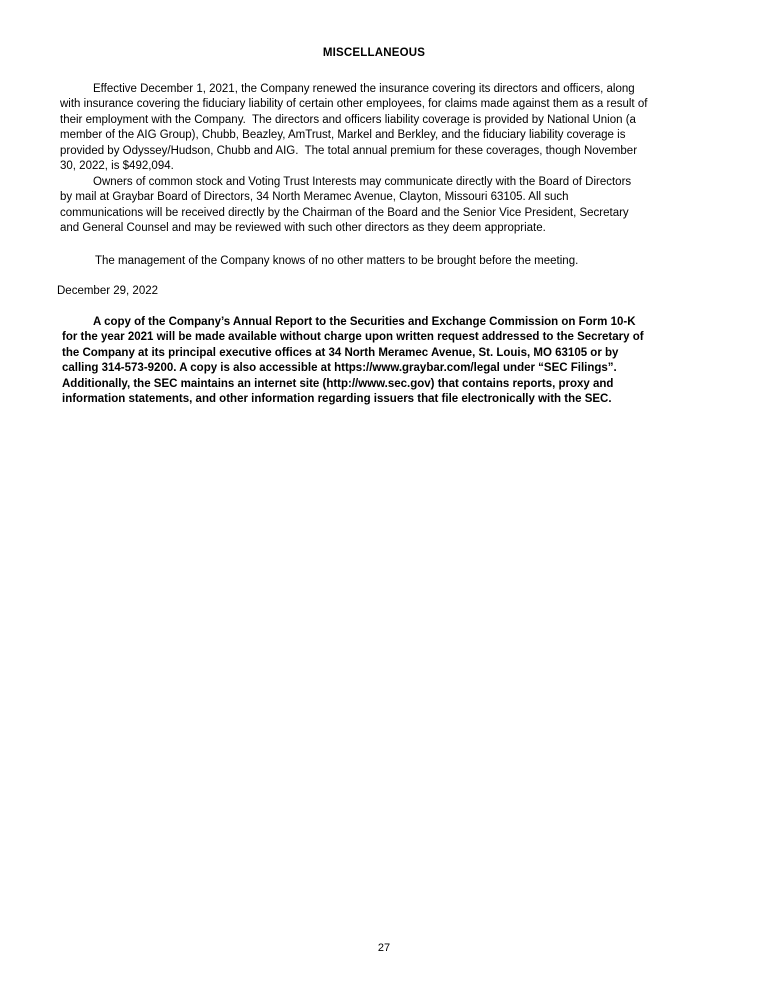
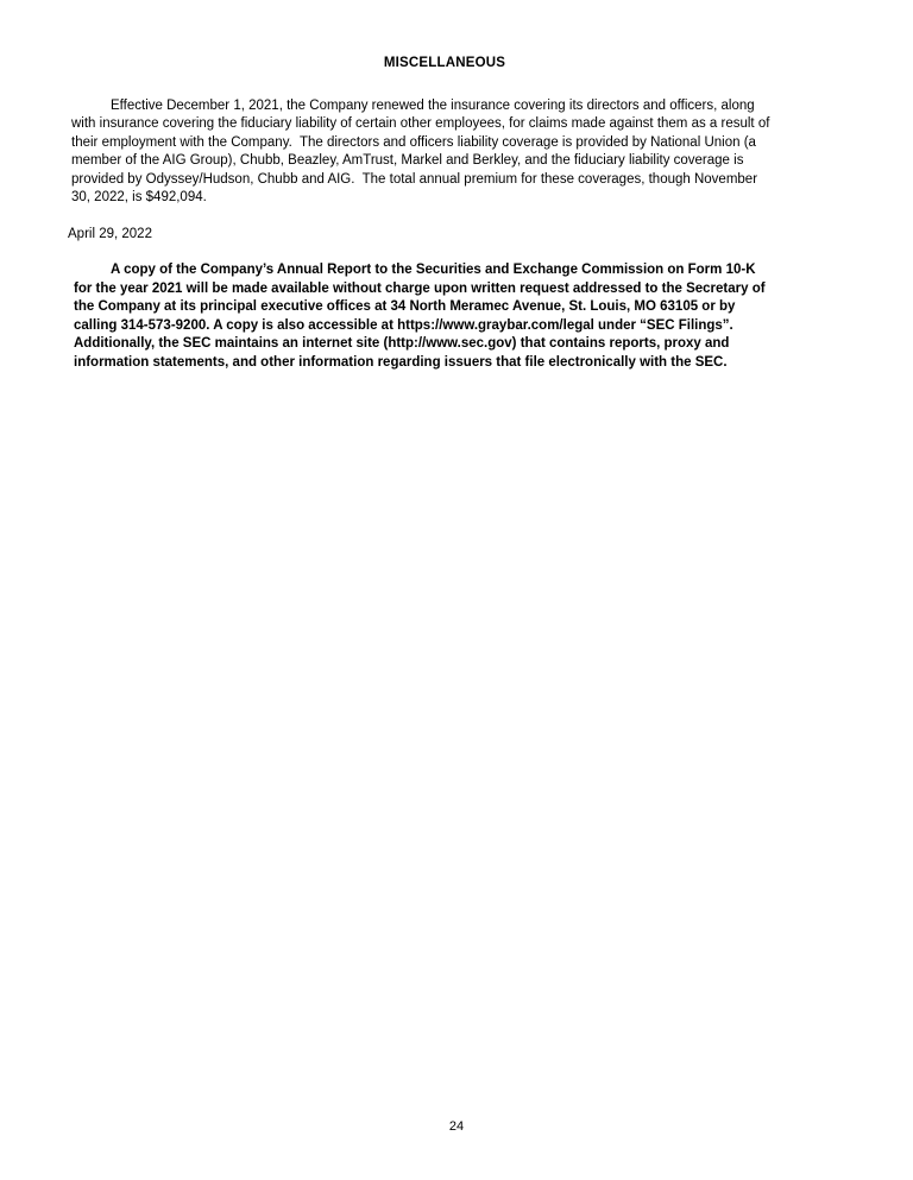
  MISCELLANEOUS
  Effective December 1, 2021, the Company renewed the insurance covering its directors and officers, along
  with insurance covering the fiduciary liability of certain other employees, for claims made against them as a result of
  their employment with the Company. The directors and officers liability coverage is provided by National Union (a
  member of the AIG Group), Chubb, Beazley, AmTrust, Markel and Berkley, and the fiduciary liability coverage is
  provided by Odyssey/Hudson, Chubb and AIG. The total annual premium for these coverages, though November
  30, 2022, is $492,094.
- Owners of common stock and Voting Trust Interests may communicate directly with the Board of Directors
- by mail at Graybar Board of Directors, 34 North Meramec Avenue, Clayton, Missouri 63105. All such
- communications will be received directly by the Chairman of the Board and the Senior Vice President, Secretary
- and General Counsel and may be reviewed with such other directors as they deem appropriate.
- The management of the Company knows of no other matters to be brought before the meeting.
- December 29, 2022
+ April 29, 2022
  A copy of the Company’s Annual Report to the Securities and Exchange Commission on Form 10-K
  for the year 2021 will be made available without charge upon written request addressed to the Secretary of
  the Company at its principal executive offices at 34 North Meramec Avenue, St. Louis, MO 63105 or by
  calling 314-573-9200. A copy is also accessible at https://www.graybar.com/legal under “SEC Filings”.
  Additionally, the SEC maintains an internet site (http://www.sec.gov) that contains reports, proxy and
  information statements, and other information regarding issuers that file electronically with the SEC.
- 27
+ 24
